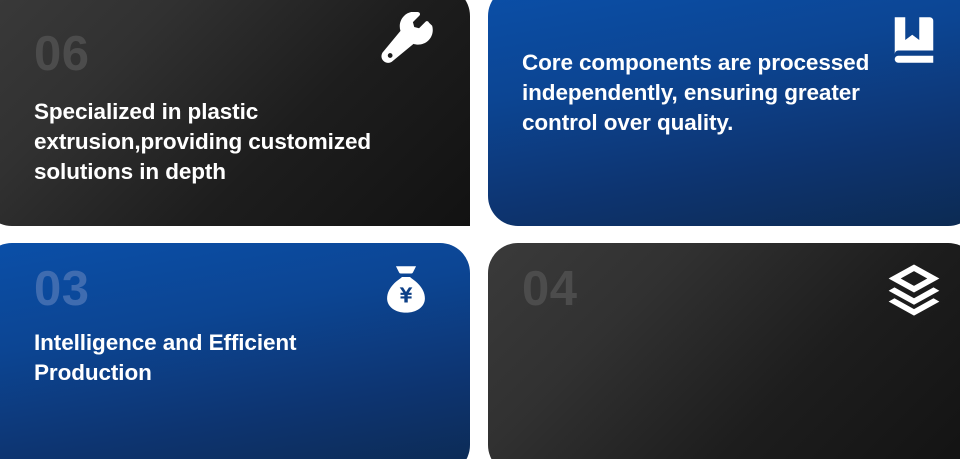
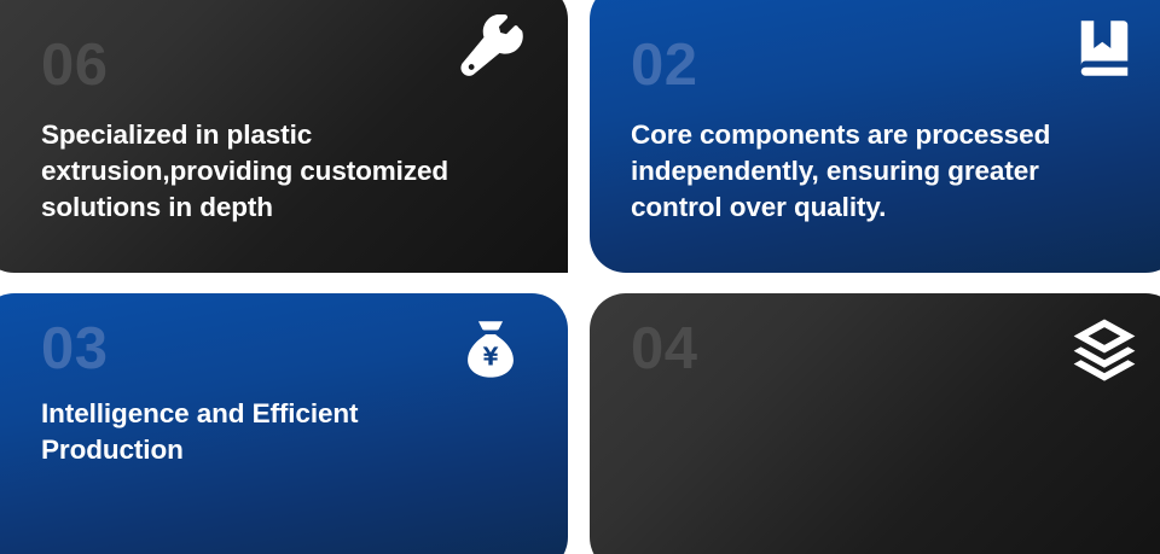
  06
  Specialized in plastic
  extrusion,providing customized
  solutions in depth
+ 02
  Core components are processed
  independently, ensuring greater
  control over quality.
  03
  Intelligence and Efficient
  Production
  04
